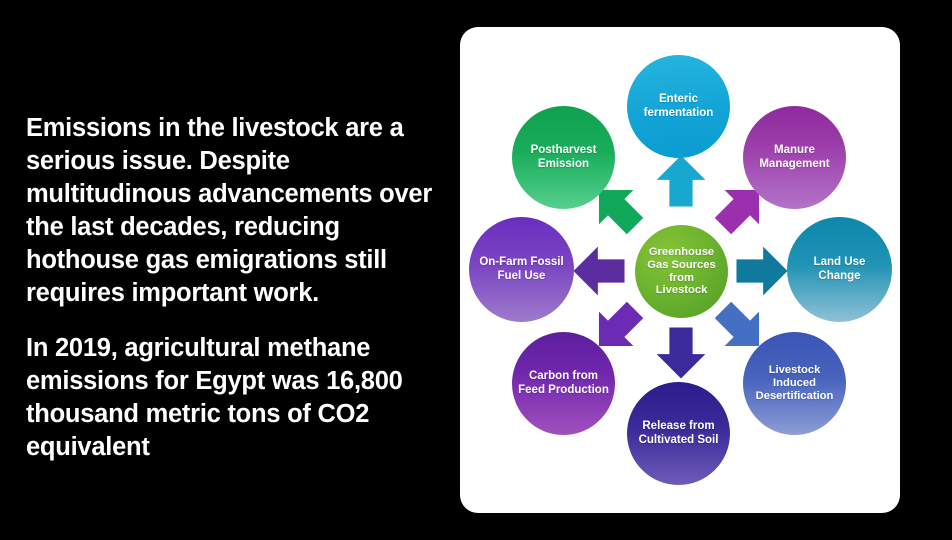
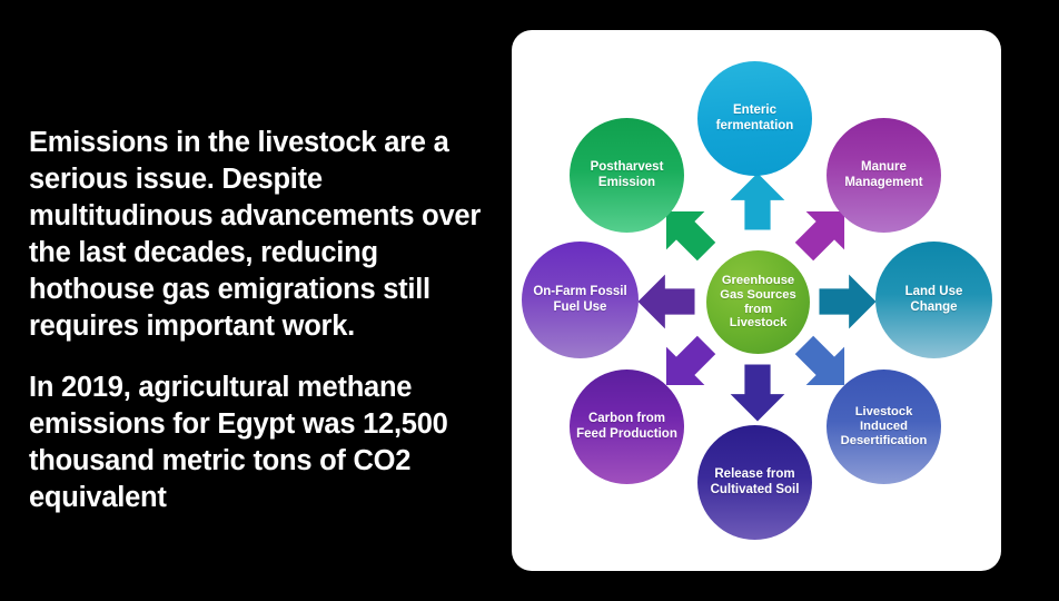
  Emissions in the livestock are a serious issue. Despite multitudinous advancements over the last decades, reducing hothouse gas emigrations still requires important work.
- In 2019, agricultural methane emissions for Egypt was 16,800 thousand metric tons of CO2 equivalent
+ In 2019, agricultural methane emissions for Egypt was 12,500 thousand metric tons of CO2 equivalent
  Enteric
  fermentation
  Manure
  Management
  Land Use
  Change
  Livestock
  Induced
  Desertification
  Release from
  Cultivated Soil
  Carbon from
  Feed Production
  On-Farm Fossil
  Fuel Use
  Postharvest
  Emission
  Greenhouse
  Gas Sources
  from
  Livestock
